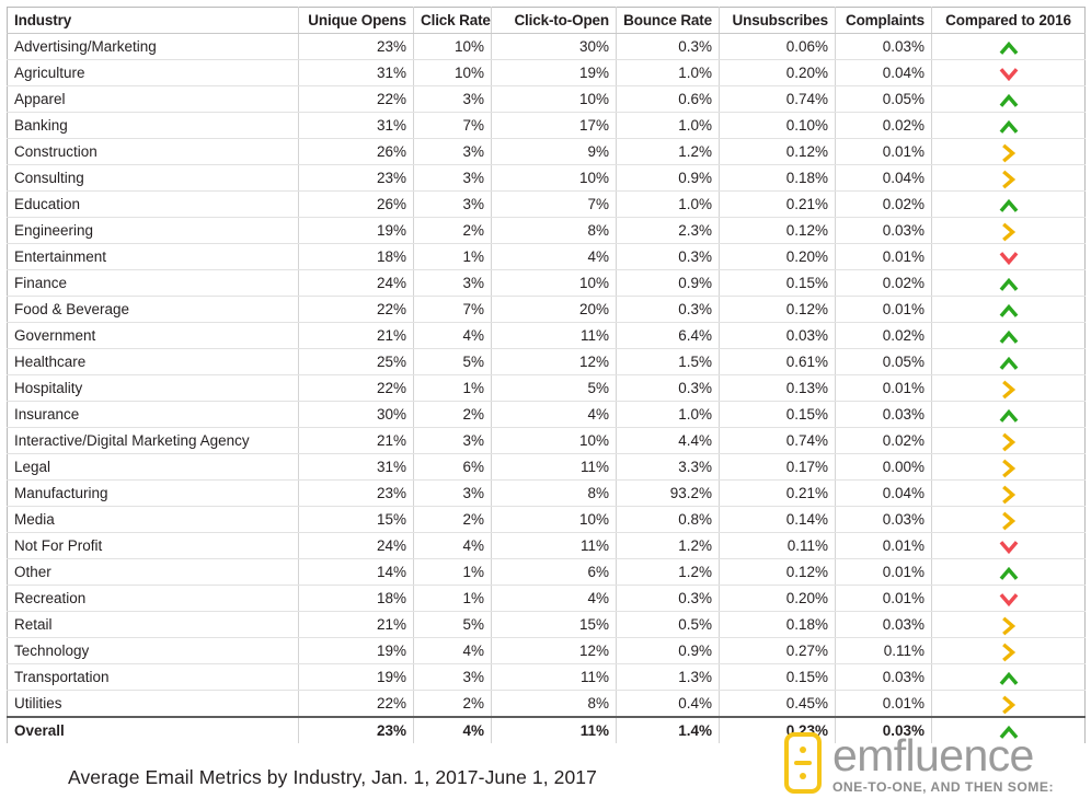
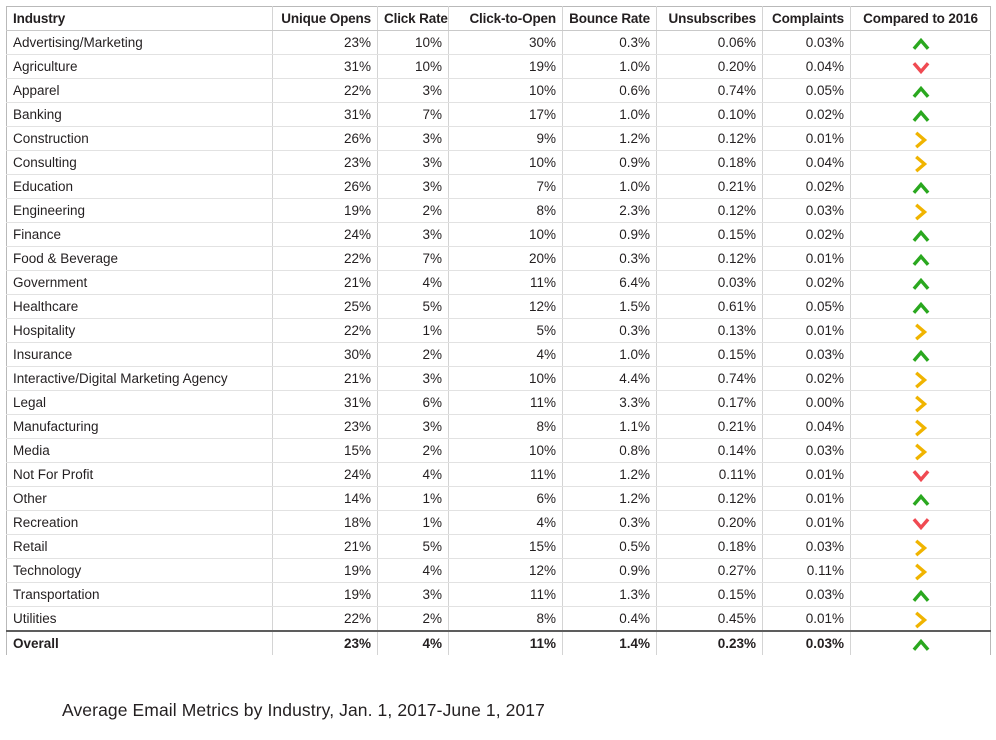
  Industry	Unique Opens	Click Rate	Click-to-Open	Bounce Rate	Unsubscribes	Complaints	Compared to 2016
  Advertising/Marketing	23%	10%	30%	0.3%	0.06%	0.03%
  Agriculture	31%	10%	19%	1.0%	0.20%	0.04%
  Apparel	22%	3%	10%	0.6%	0.74%	0.05%
  Banking	31%	7%	17%	1.0%	0.10%	0.02%
  Construction	26%	3%	9%	1.2%	0.12%	0.01%
  Consulting	23%	3%	10%	0.9%	0.18%	0.04%
  Education	26%	3%	7%	1.0%	0.21%	0.02%
  Engineering	19%	2%	8%	2.3%	0.12%	0.03%
- Entertainment	18%	1%	4%	0.3%	0.20%	0.01%
  Finance	24%	3%	10%	0.9%	0.15%	0.02%
  Food & Beverage	22%	7%	20%	0.3%	0.12%	0.01%
  Government	21%	4%	11%	6.4%	0.03%	0.02%
  Healthcare	25%	5%	12%	1.5%	0.61%	0.05%
  Hospitality	22%	1%	5%	0.3%	0.13%	0.01%
  Insurance	30%	2%	4%	1.0%	0.15%	0.03%
  Interactive/Digital Marketing Agency	21%	3%	10%	4.4%	0.74%	0.02%
  Legal	31%	6%	11%	3.3%	0.17%	0.00%
- Manufacturing	23%	3%	8%	93.2%	0.21%	0.04%
+ Manufacturing	23%	3%	8%	1.1%	0.21%	0.04%
  Media	15%	2%	10%	0.8%	0.14%	0.03%
  Not For Profit	24%	4%	11%	1.2%	0.11%	0.01%
  Other	14%	1%	6%	1.2%	0.12%	0.01%
  Recreation	18%	1%	4%	0.3%	0.20%	0.01%
  Retail	21%	5%	15%	0.5%	0.18%	0.03%
  Technology	19%	4%	12%	0.9%	0.27%	0.11%
  Transportation	19%	3%	11%	1.3%	0.15%	0.03%
  Utilities	22%	2%	8%	0.4%	0.45%	0.01%
  Overall	23%	4%	11%	1.4%	0.23%	0.03%
  Average Email Metrics by Industry, Jan. 1, 2017-June 1, 2017
- emfluence
- ONE-TO-ONE, AND THEN SOME:
